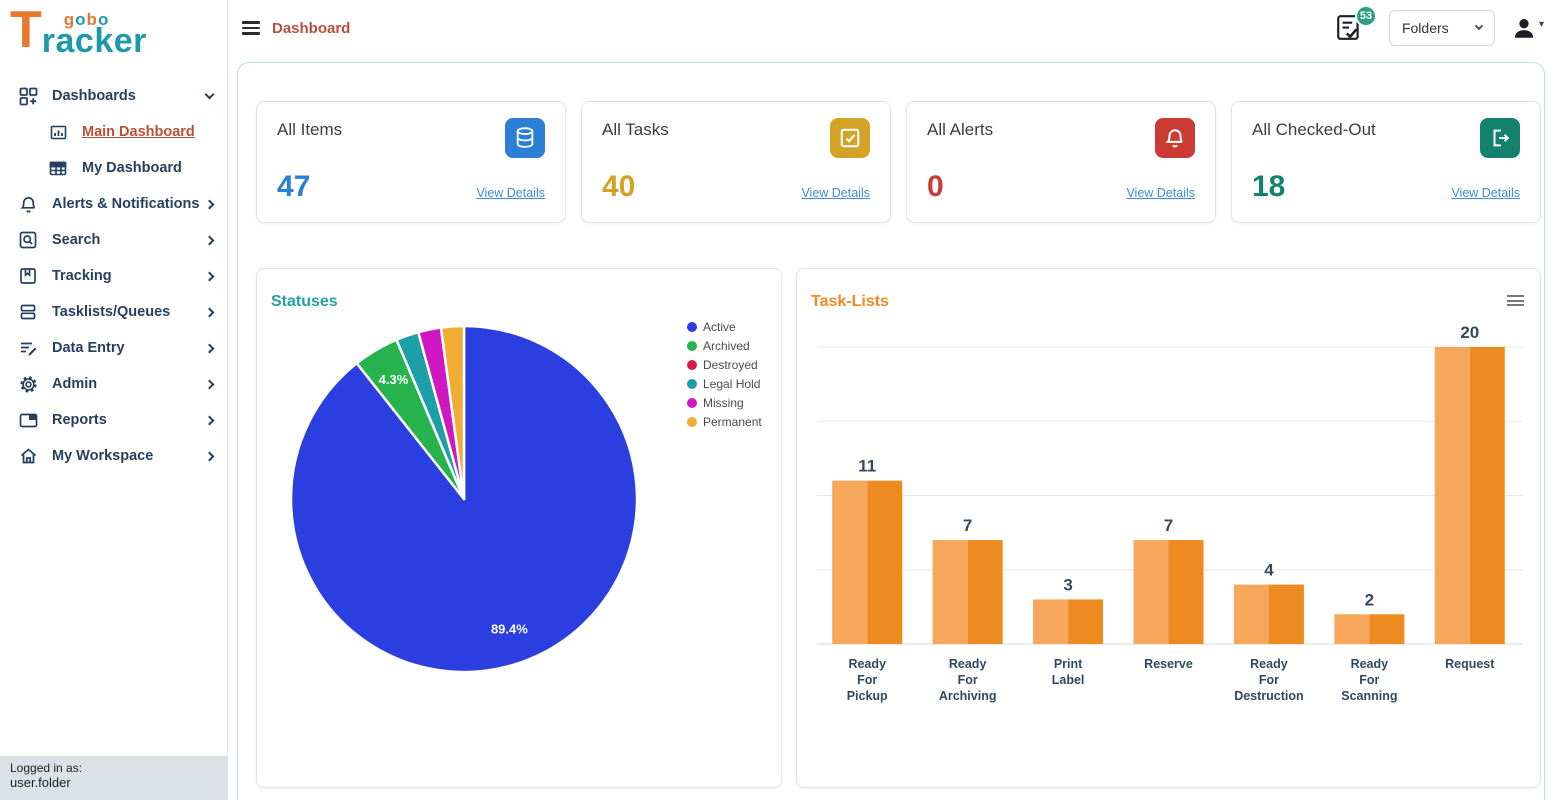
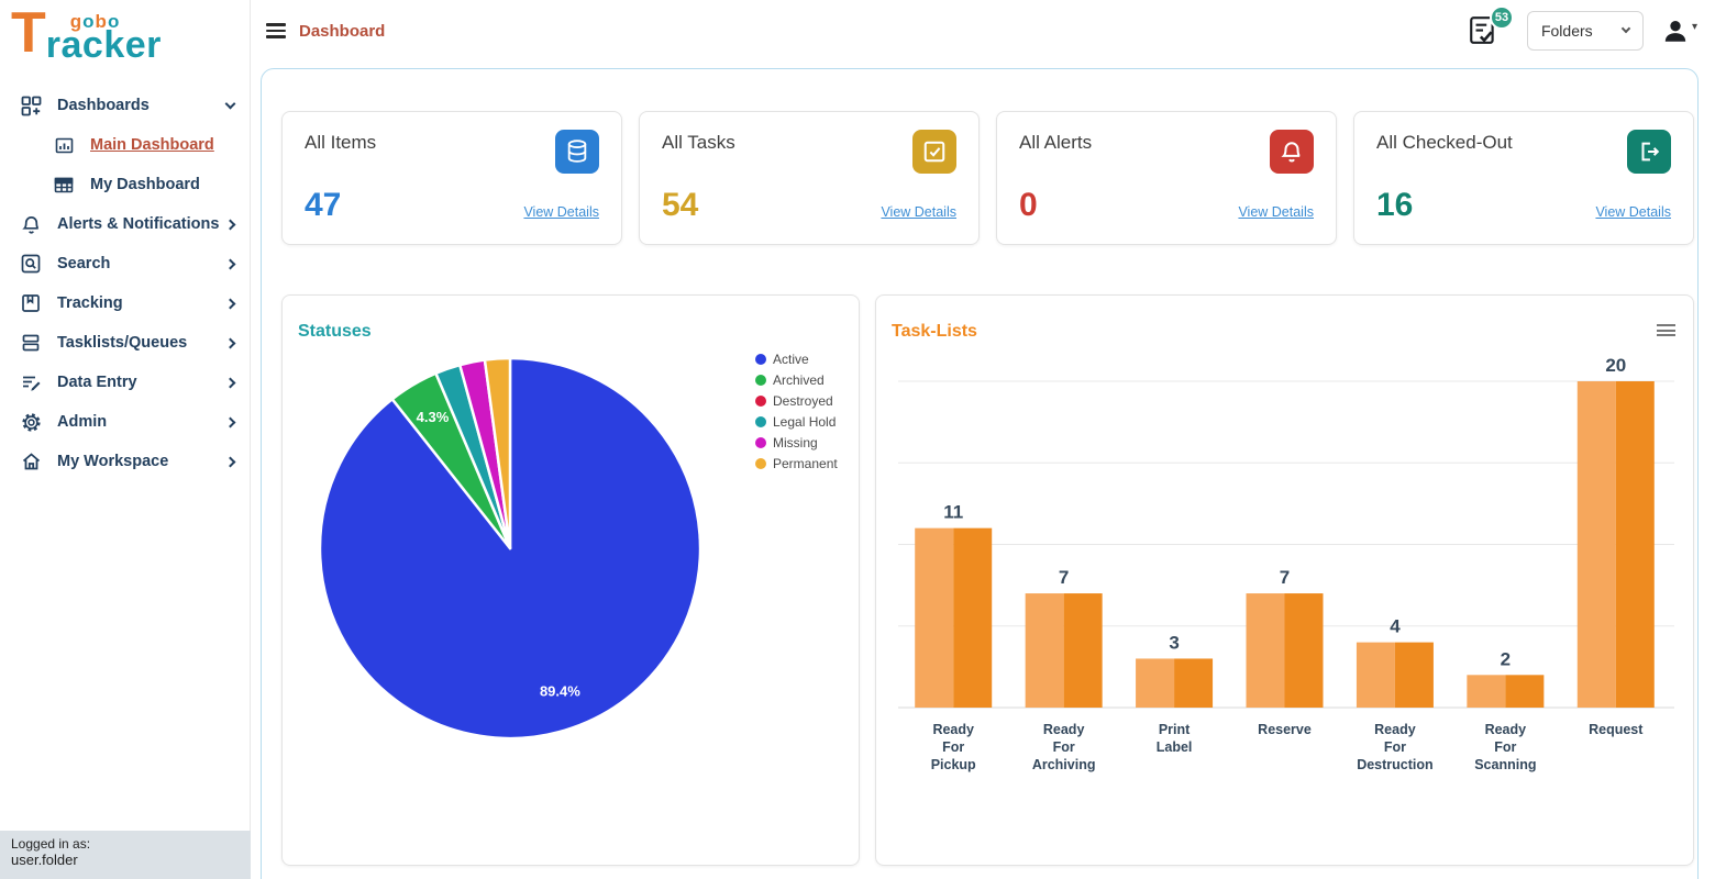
  T
  gobo
  racker
  Dashboards
  Main Dashboard
  My Dashboard
  Alerts & Notifications
  Search
  Tracking
  Tasklists/Queues
  Data Entry
  Admin
- Reports
  My Workspace
  Logged in as:
  user.folder
  Dashboard
  53
  Folders
  ▾
  All Items
  47
  View Details
  All Tasks
- 40
+ 54
  View Details
  All Alerts
  0
  View Details
  All Checked-Out
- 18
+ 16
  View Details
  Statuses
  89.4%
  4.3%
  Active
  Archived
  Destroyed
  Legal Hold
  Missing
  Permanent
  Task-Lists
  11
  Ready For Pickup
  7
  Ready For Archiving
  3
  Print Label
  7
  Reserve
  4
  Ready For Destruction
  2
  Ready For Scanning
  20
  Request
